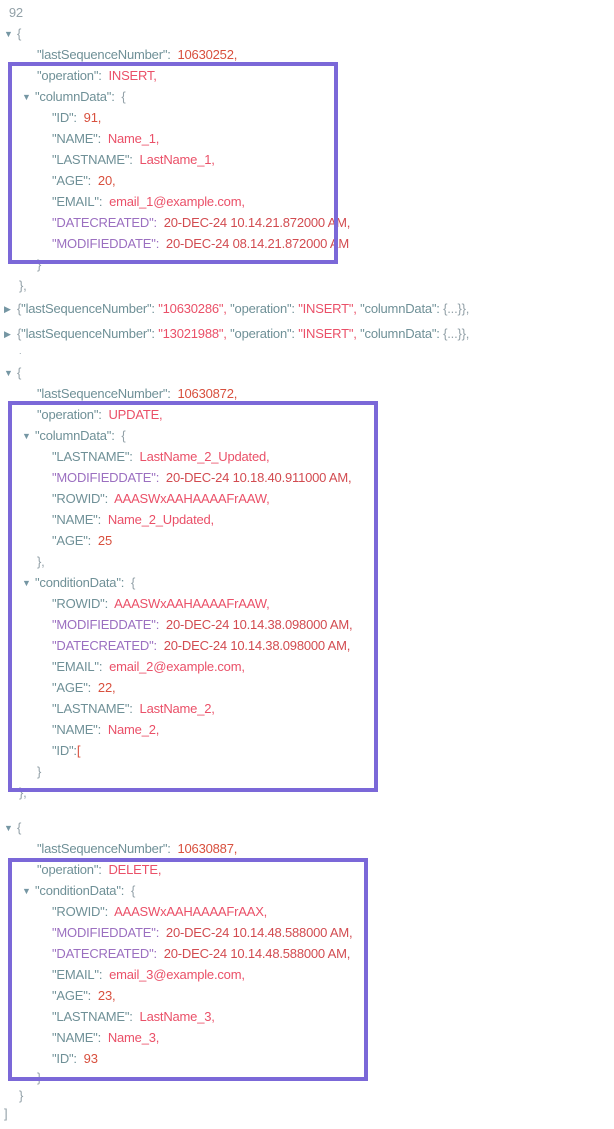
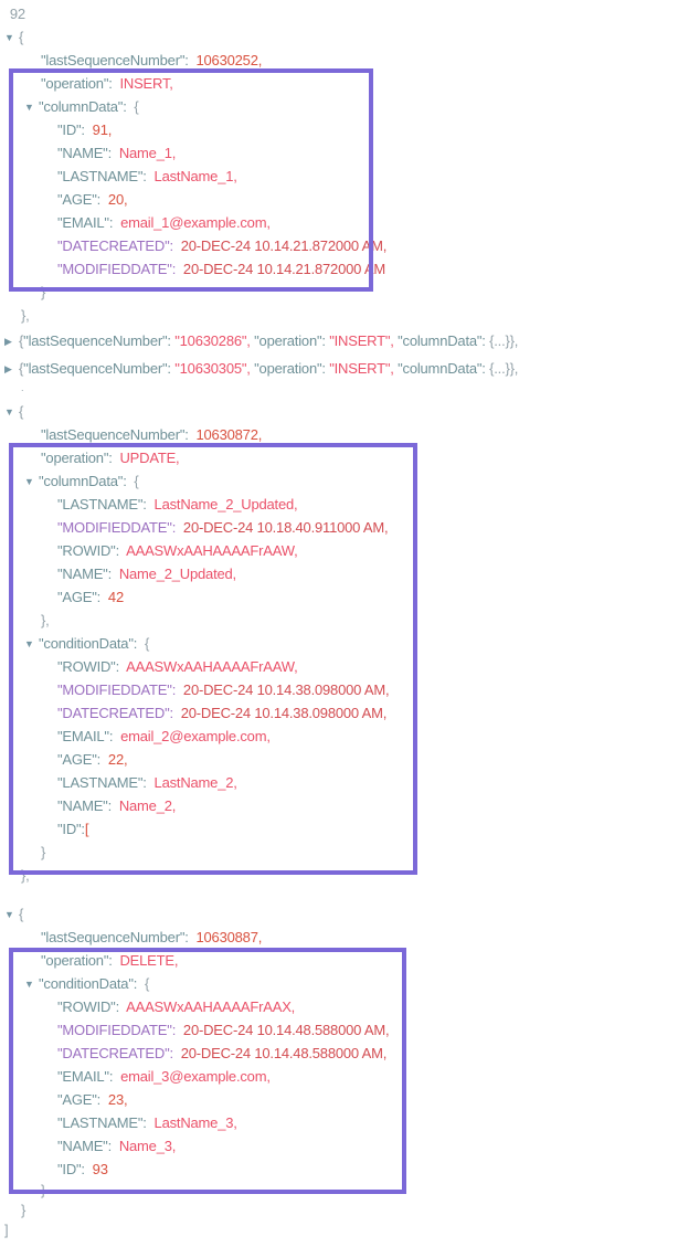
  92
  ▼ {
  "lastSequenceNumber": 10630252,
  "operation": INSERT,
  ▼ "columnData": {
  "ID": 91,
  "NAME": Name_1,
  "LASTNAME": LastName_1,
  "AGE": 20,
  "EMAIL": email_1@example.com,
  "DATECREATED": 20-DEC-24 10.14.21.872000 AM,
- "MODIFIEDDATE": 20-DEC-24 08.14.21.872000 AM
+ "MODIFIEDDATE": 20-DEC-24 10.14.21.872000 AM
  }
  },
  ▶ {"lastSequenceNumber": "10630286", "operation": "INSERT", "columnData": {...}},
- ▶ {"lastSequenceNumber": "13021988", "operation": "INSERT", "columnData": {...}},
+ ▶ {"lastSequenceNumber": "10630305", "operation": "INSERT", "columnData": {...}},
  .
  ▼ {
  "lastSequenceNumber": 10630872,
  "operation": UPDATE,
  ▼ "columnData": {
  "LASTNAME": LastName_2_Updated,
  "MODIFIEDDATE": 20-DEC-24 10.18.40.911000 AM,
  "ROWID": AAASWxAAHAAAAFrAAW,
  "NAME": Name_2_Updated,
- "AGE": 25
+ "AGE": 42
  },
  ▼ "conditionData": {
  "ROWID": AAASWxAAHAAAAFrAAW,
  "MODIFIEDDATE": 20-DEC-24 10.14.38.098000 AM,
  "DATECREATED": 20-DEC-24 10.14.38.098000 AM,
  "EMAIL": email_2@example.com,
  "AGE": 22,
  "LASTNAME": LastName_2,
  "NAME": Name_2,
  "ID":[
  }
  },
  ▼ {
  "lastSequenceNumber": 10630887,
  "operation": DELETE,
  ▼ "conditionData": {
  "ROWID": AAASWxAAHAAAAFrAAX,
  "MODIFIEDDATE": 20-DEC-24 10.14.48.588000 AM,
  "DATECREATED": 20-DEC-24 10.14.48.588000 AM,
  "EMAIL": email_3@example.com,
  "AGE": 23,
  "LASTNAME": LastName_3,
  "NAME": Name_3,
  "ID": 93
  }
  }
  ]
